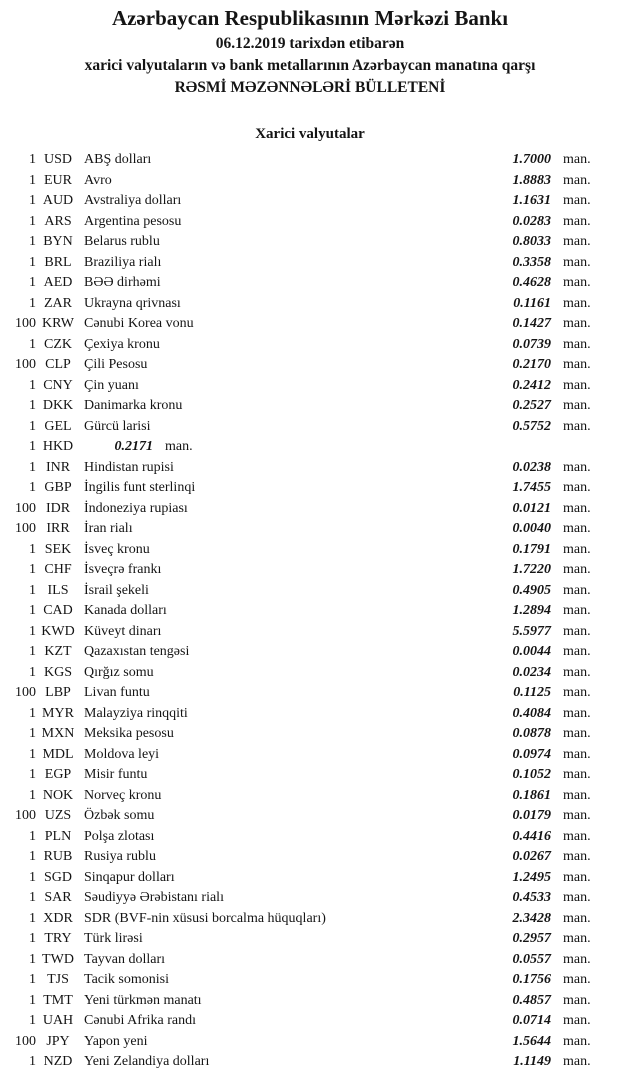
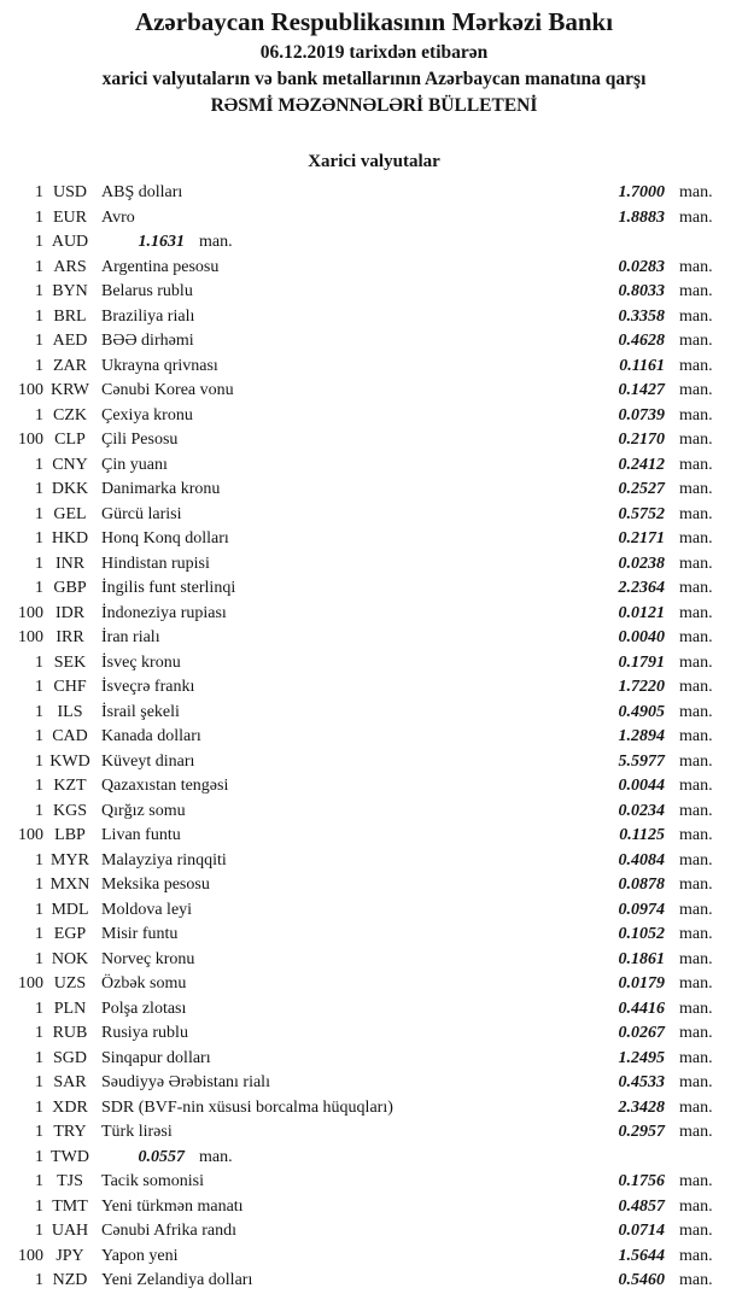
  Azərbaycan Respublikasının Mərkəzi Bankı
  06.12.2019 tarixdən etibarən
  xarici valyutaların və bank metallarının Azərbaycan manatına qarşı
  RƏSMİ MƏZƏNNƏLƏRİ BÜLLETENİ
  Xarici valyutalar
  1
  USD
  ABŞ dolları
  1.7000
  man.
  1
  EUR
  Avro
  1.8883
  man.
  1
  AUD
- Avstraliya dolları
  1.1631
  man.
  1
  ARS
  Argentina pesosu
  0.0283
  man.
  1
  BYN
  Belarus rublu
  0.8033
  man.
  1
  BRL
  Braziliya rialı
  0.3358
  man.
  1
  AED
  BƏƏ dirhəmi
  0.4628
  man.
  1
  ZAR
  Ukrayna qrivnası
  0.1161
  man.
  100
  KRW
  Cənubi Korea vonu
  0.1427
  man.
  1
  CZK
  Çexiya kronu
  0.0739
  man.
  100
  CLP
  Çili Pesosu
  0.2170
  man.
  1
  CNY
  Çin yuanı
  0.2412
  man.
  1
  DKK
  Danimarka kronu
  0.2527
  man.
  1
  GEL
  Gürcü larisi
  0.5752
  man.
  1
  HKD
+ Honq Konq dolları
  0.2171
  man.
  1
  INR
  Hindistan rupisi
  0.0238
  man.
  1
  GBP
  İngilis funt sterlinqi
- 1.7455
+ 2.2364
  man.
  100
  IDR
  İndoneziya rupiası
  0.0121
  man.
  100
  IRR
  İran rialı
  0.0040
  man.
  1
  SEK
  İsveç kronu
  0.1791
  man.
  1
  CHF
  İsveçrə frankı
  1.7220
  man.
  1
  ILS
  İsrail şekeli
  0.4905
  man.
  1
  CAD
  Kanada dolları
  1.2894
  man.
  1
  KWD
  Küveyt dinarı
  5.5977
  man.
  1
  KZT
  Qazaxıstan tengəsi
  0.0044
  man.
  1
  KGS
  Qırğız somu
  0.0234
  man.
  100
  LBP
  Livan funtu
  0.1125
  man.
  1
  MYR
  Malayziya rinqqiti
  0.4084
  man.
  1
  MXN
  Meksika pesosu
  0.0878
  man.
  1
  MDL
  Moldova leyi
  0.0974
  man.
  1
  EGP
  Misir funtu
  0.1052
  man.
  1
  NOK
  Norveç kronu
  0.1861
  man.
  100
  UZS
  Özbək somu
  0.0179
  man.
  1
  PLN
  Polşa zlotası
  0.4416
  man.
  1
  RUB
  Rusiya rublu
  0.0267
  man.
  1
  SGD
  Sinqapur dolları
  1.2495
  man.
  1
  SAR
  Səudiyyə Ərəbistanı rialı
  0.4533
  man.
  1
  XDR
  SDR (BVF-nin xüsusi borcalma hüquqları)
  2.3428
  man.
  1
  TRY
  Türk lirəsi
  0.2957
  man.
  1
  TWD
- Tayvan dolları
  0.0557
  man.
  1
  TJS
  Tacik somonisi
  0.1756
  man.
  1
  TMT
  Yeni türkmən manatı
  0.4857
  man.
  1
  UAH
  Cənubi Afrika randı
  0.0714
  man.
  100
  JPY
  Yapon yeni
  1.5644
  man.
  1
  NZD
  Yeni Zelandiya dolları
- 1.1149
+ 0.5460
  man.
